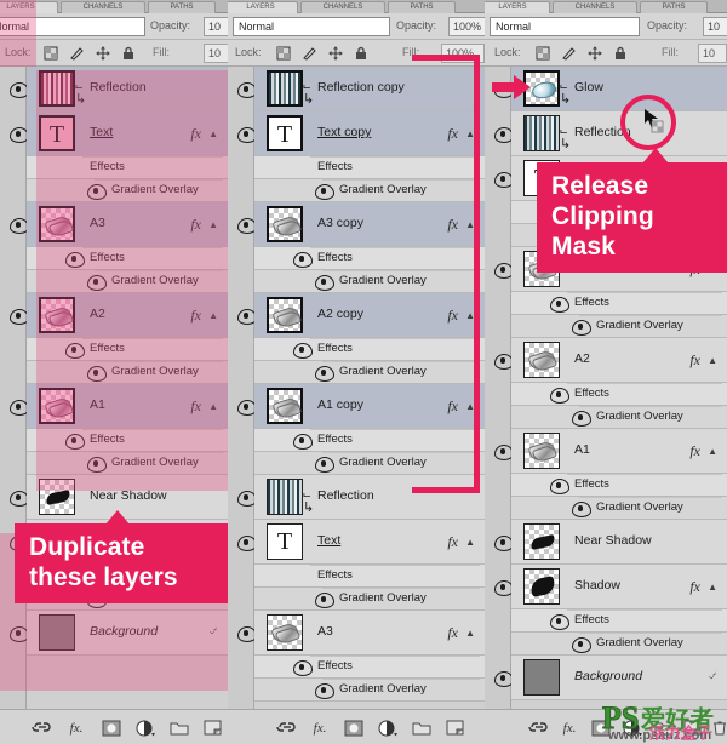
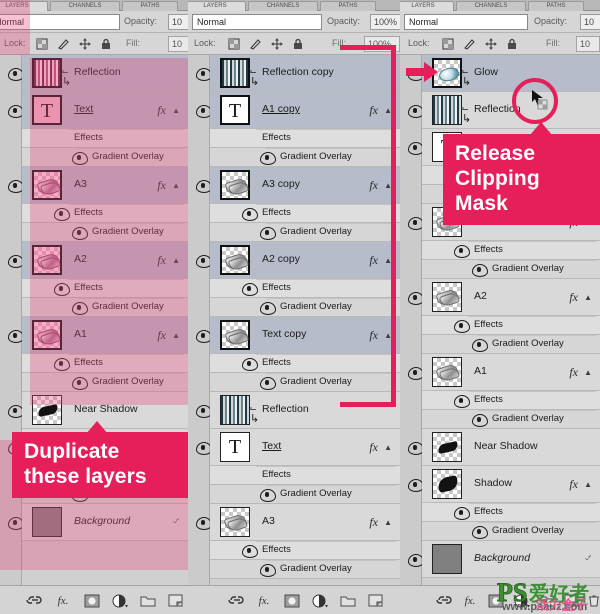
  ormal
  Opacity:
  10
  Lock:
  Fill:
  10
  Reflection
  T
  Text
  fx
  ▲
  Effects
  Gradient Overlay
  A3
  fx
  ▲
  Effects
  Gradient Overlay
  A2
  fx
  ▲
  Effects
  Gradient Overlay
  A1
  fx
  ▲
  Effects
  Gradient Overlay
  Near Shadow
  Background
  ⍻
  fx.
  Normal
  Opacity:
  100%
  Lock:
  Fill:
  100%
  ↳
  Reflection copy
  T
- Text copy
+ A1 copy
  fx
  ▲
  Effects
  Gradient Overlay
  A3 copy
  fx
  ▲
  Effects
  Gradient Overlay
  A2 copy
  fx
  ▲
  Effects
  Gradient Overlay
- A1 copy
+ Text copy
  fx
  ▲
  Effects
  Gradient Overlay
  ↳
  Reflection
  T
  Text
  fx
  ▲
  Effects
  Gradient Overlay
  A3
  fx
  ▲
  Effects
  Gradient Overlay
  fx.
  Normal
  Opacity:
  10
  Lock:
  Fill:
  10
  ↳
  Glow
  ↳
  Reflection
  Effects
  Gradient Overlay
  A2
  fx
  ▲
  Effects
  Gradient Overlay
  A1
  fx
  ▲
  Effects
  Gradient Overlay
  Near Shadow
  Shadow
  fx
  ▲
  Effects
  Gradient Overlay
  Background
  ⍻
  fx.
  Release
  Clipping Mask
  Duplicate
  these layers
  PS
  爱好者
  www.psauz.com
  活力盒子
